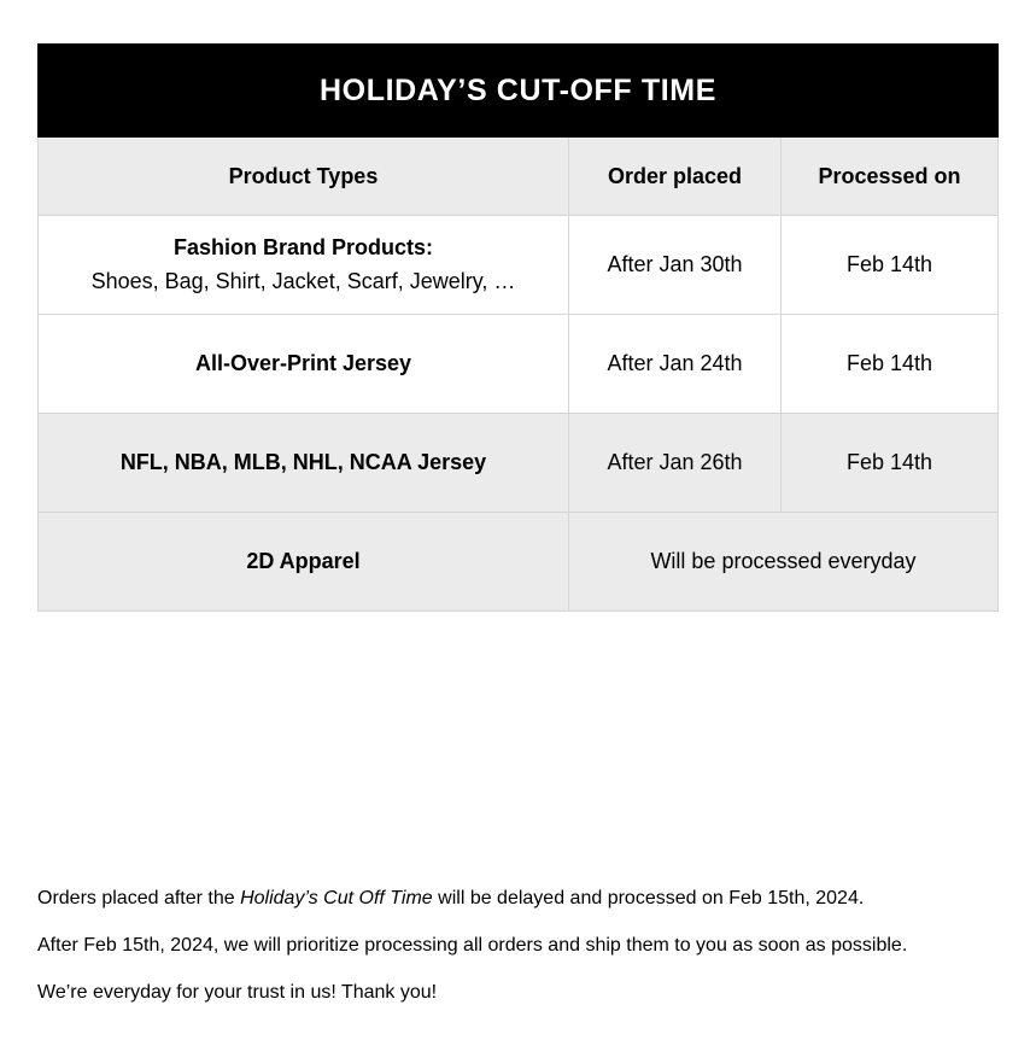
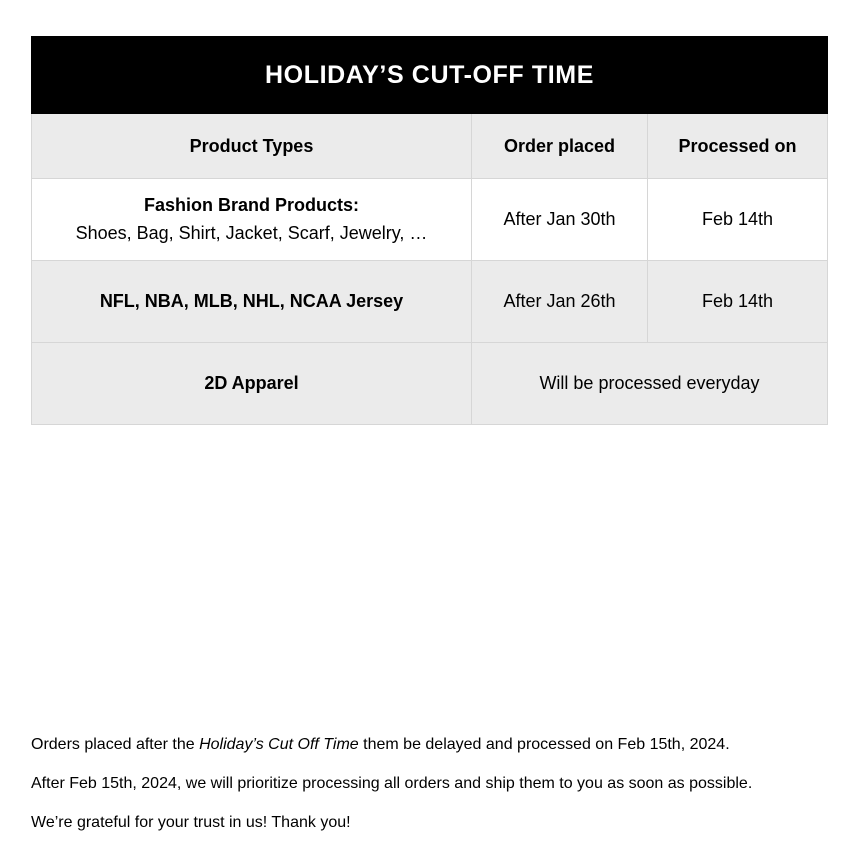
  HOLIDAY’S CUT-OFF TIME
  Product Types	Order placed	Processed on
  Fashion Brand Products: Shoes, Bag, Shirt, Jacket, Scarf, Jewelry, …	After Jan 30th	Feb 14th
- All-Over-Print Jersey	After Jan 24th	Feb 14th
  NFL, NBA, MLB, NHL, NCAA Jersey	After Jan 26th	Feb 14th
  2D Apparel	Will be processed everyday
- Orders placed after the Holiday’s Cut Off Time will be delayed and processed on Feb 15th, 2024.
+ Orders placed after the Holiday’s Cut Off Time them be delayed and processed on Feb 15th, 2024.
  After Feb 15th, 2024, we will prioritize processing all orders and ship them to you as soon as possible.
- We’re everyday for your trust in us! Thank you!
+ We’re grateful for your trust in us! Thank you!
